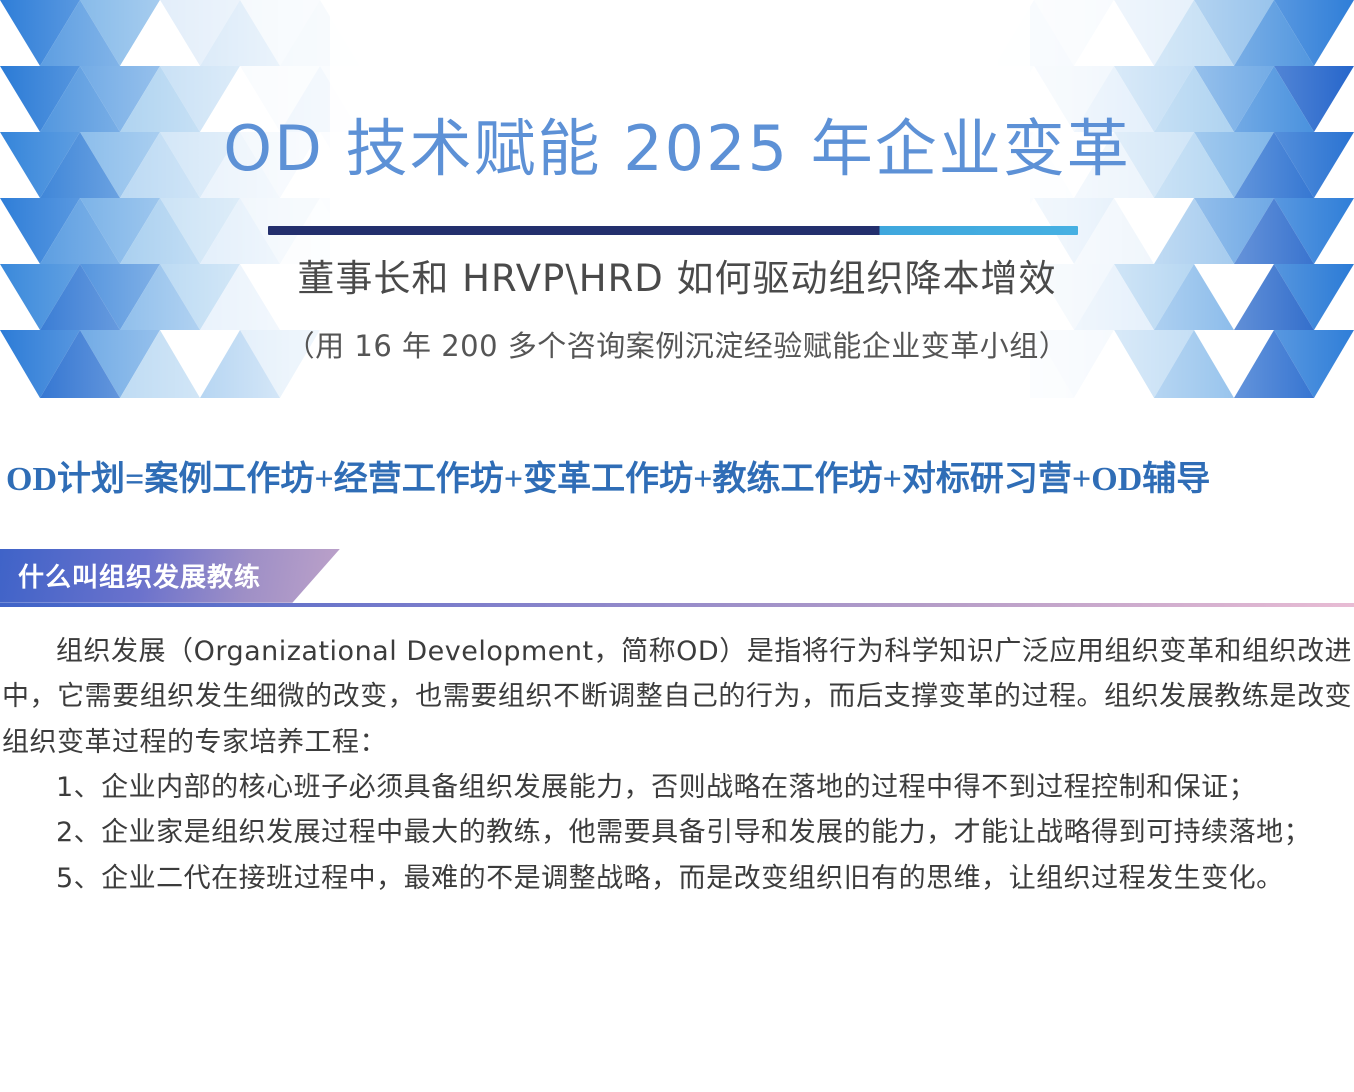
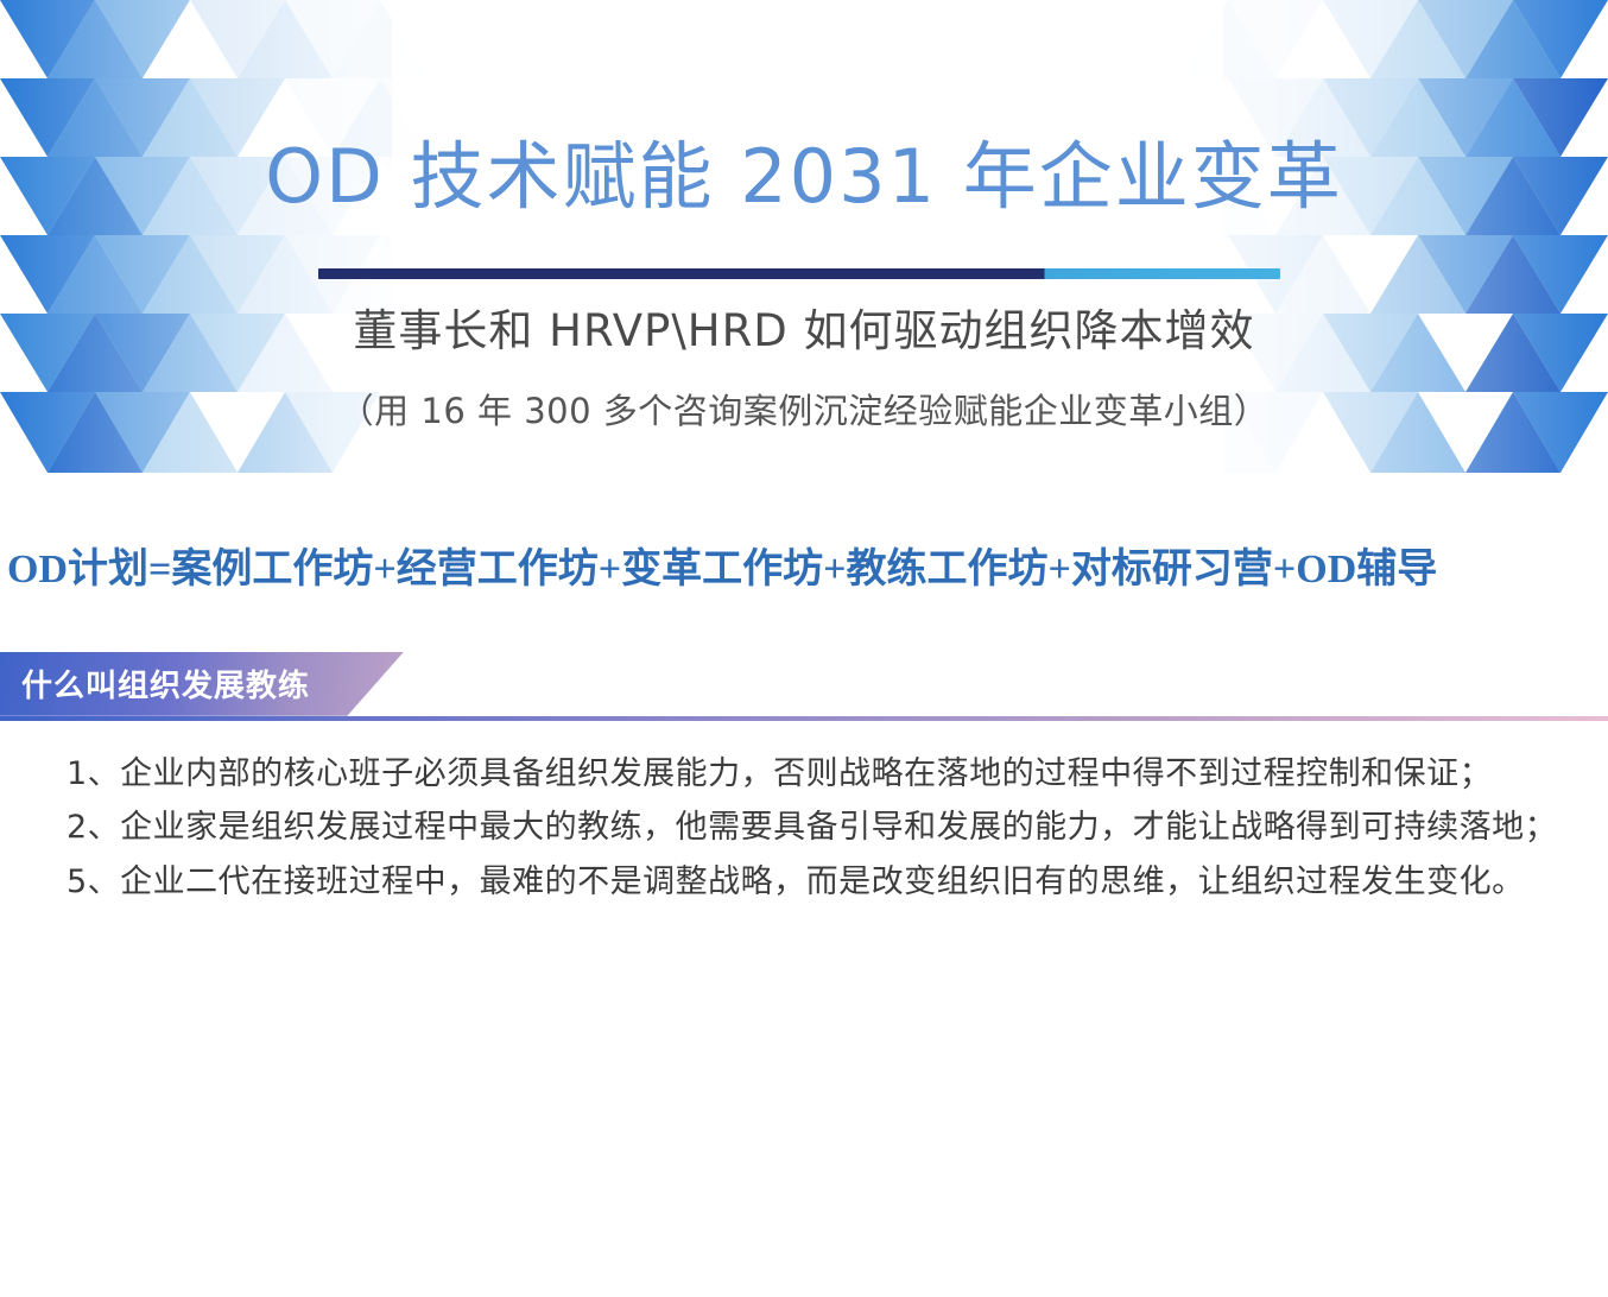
- OD 技术赋能 2025 年企业变革
+ OD 技术赋能 2031 年企业变革
  董事长和 HRVP\HRD 如何驱动组织降本增效
- （用 16 年 200 多个咨询案例沉淀经验赋能企业变革小组）
+ （用 16 年 300 多个咨询案例沉淀经验赋能企业变革小组）
  OD计划=案例工作坊+经营工作坊+变革工作坊+教练工作坊+对标研习营+OD辅导
  什么叫组织发展教练
- 组织发展（Organizational Development，简称OD）是指将行为科学知识广泛应用组织变革和组织改进中，它需要组织发生细微的改变，也需要组织不断调整自己的行为，而后支撑变革的过程。组织发展教练是改变组织变革过程的专家培养工程：
  1、企业内部的核心班子必须具备组织发展能力，否则战略在落地的过程中得不到过程控制和保证；
  2、企业家是组织发展过程中最大的教练，他需要具备引导和发展的能力，才能让战略得到可持续落地；
  5、企业二代在接班过程中，最难的不是调整战略，而是改变组织旧有的思维，让组织过程发生变化。
